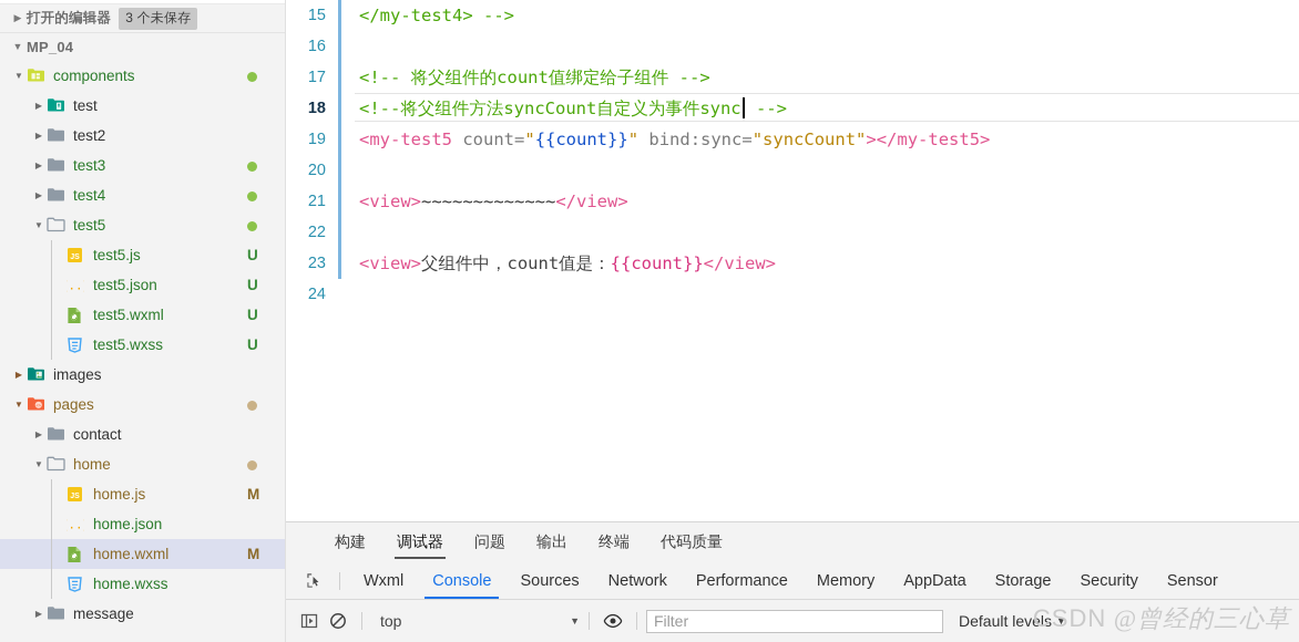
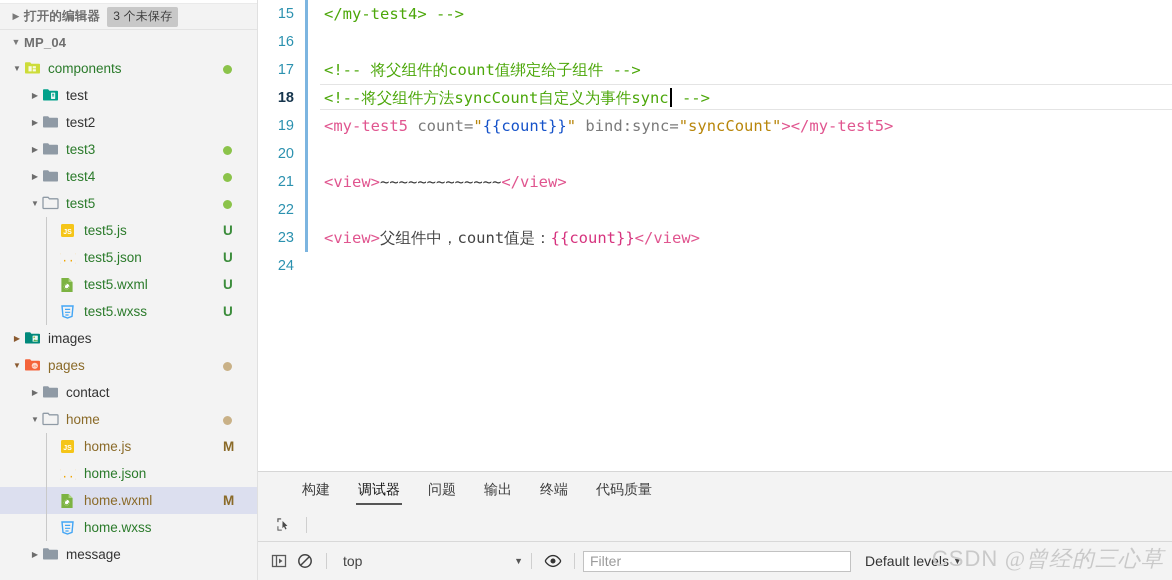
  ▶
  打开的编辑器
  3 个未保存
  ▼
  MP_04
  ▼
  components
  ▶
  test
  ▶
  test2
  ▶
  test3
  ▶
  test4
  ▼
  test5
  test5.js
  U
  test5.json
  U
  test5.wxml
  U
  test5.wxss
  U
  ▶
  images
  ▼
  pages
  ▶
  contact
  ▼
  home
  home.js
  M
  home.json
  home.wxml
  M
  home.wxss
  ▶
  message
  15
  </my-test4> -->
  16
  17
  <!-- 将父组件的count值绑定给子组件 -->
  18
  <!--将父组件方法syncCount自定义为事件sync -->
  19
  <my-test5 count="{{count}}" bind:sync="syncCount"></my-test5>
  20
  21
  <view>~~~~~~~~~~~~~</view>
  22
  23
  <view>父组件中，count值是：{{count}}</view>
  24
  构建
  调试器
  问题
  输出
  终端
  代码质量
- Wxml
- Console
- Sources
- Network
- Performance
- Memory
- AppData
- Storage
- Security
- Sensor
  top
  ▼
  Filter
  Default levels
  ▼
  CSDN @曾经的三心草
